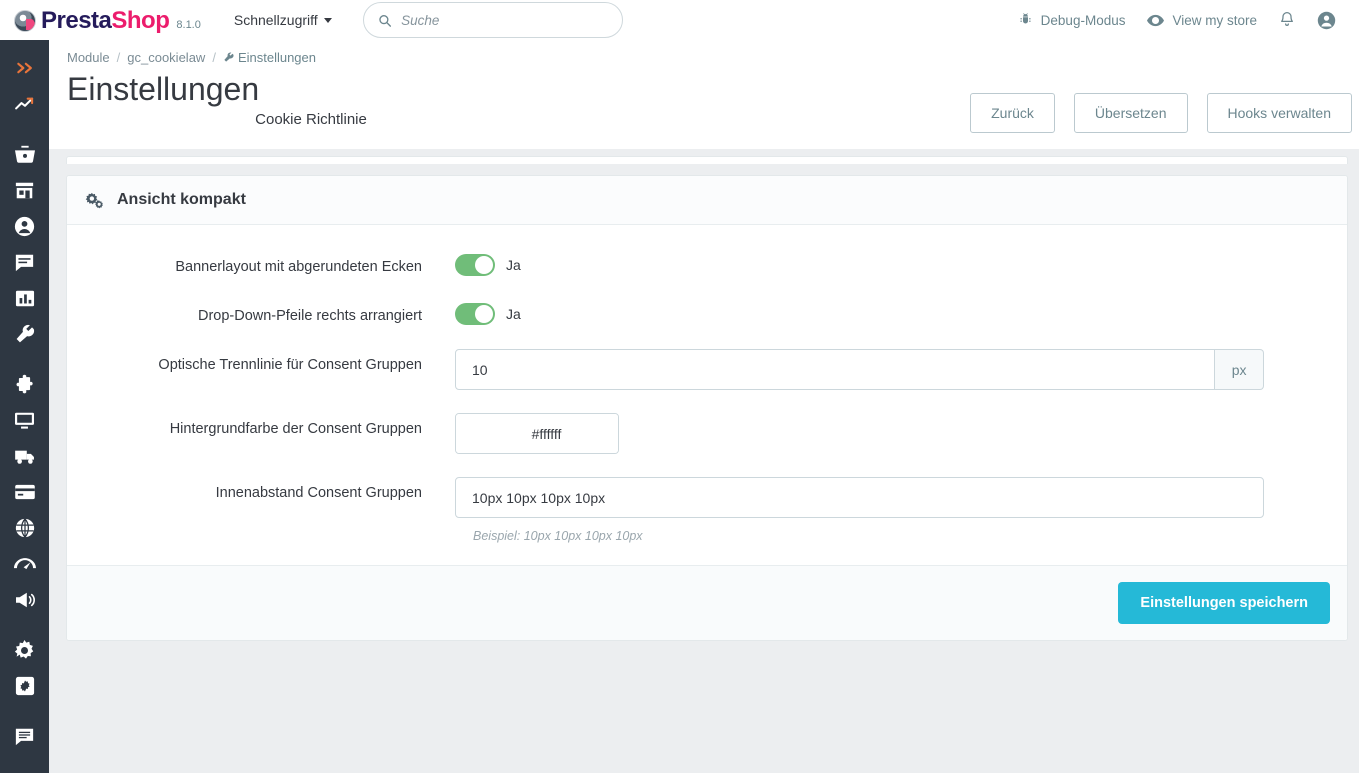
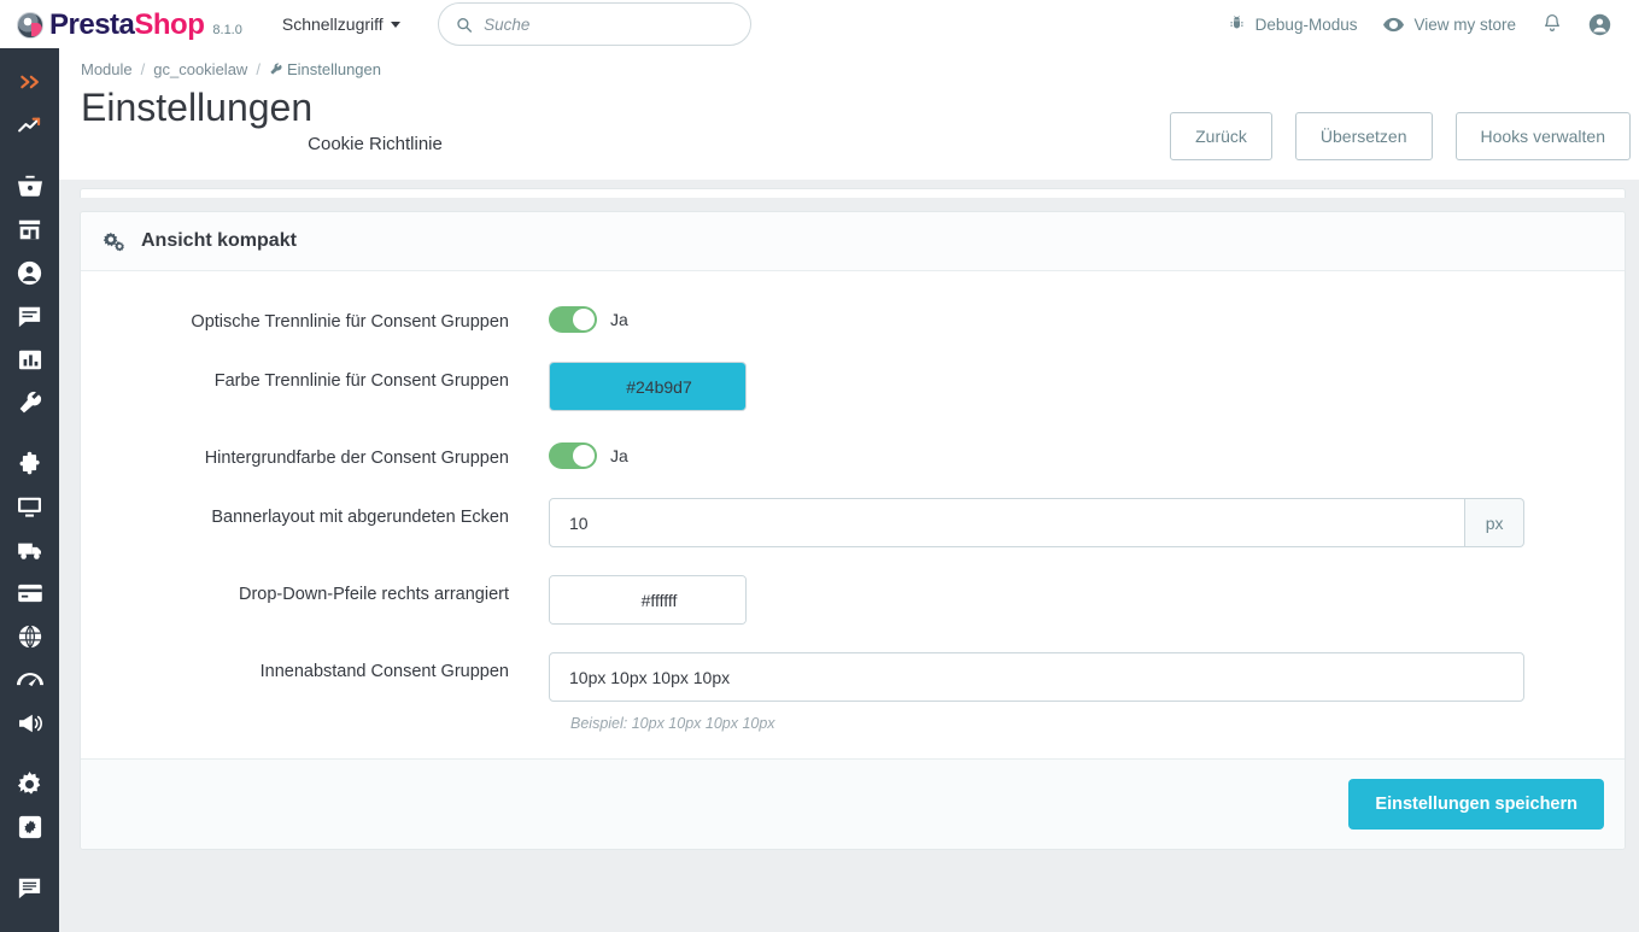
  PrestaShop
  8.1.0
  Schnellzugriff
  Suche
  Debug-Modus
  View my store
  Module
  /
  gc_cookielaw
  /
  Einstellungen
  Einstellungen
  Cookie Richtlinie
  Zurück
  Übersetzen
  Hooks verwalten
  Ansicht kompakt
- Bannerlayout mit abgerundeten Ecken
+ Optische Trennlinie für Consent Gruppen
  Ja
+ Farbe Trennlinie für Consent Gruppen
+ #24b9d7
- Drop-Down-Pfeile rechts arrangiert
+ Hintergrundfarbe der Consent Gruppen
  Ja
- Optische Trennlinie für Consent Gruppen
+ Bannerlayout mit abgerundeten Ecken
  10
  px
- Hintergrundfarbe der Consent Gruppen
+ Drop-Down-Pfeile rechts arrangiert
  #ffffff
  Innenabstand Consent Gruppen
  10px 10px 10px 10px
  Beispiel: 10px 10px 10px 10px
  Einstellungen speichern
